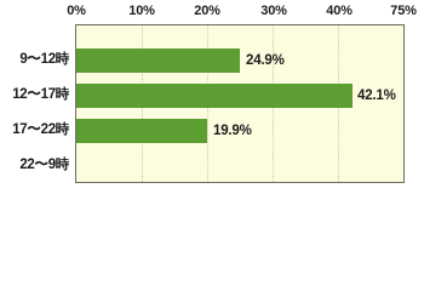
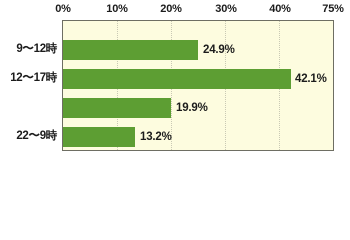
  0%
  10%
  20%
  30%
  40%
  75%
  9〜12時
  12〜17時
- 17〜22時
  22〜9時
  24.9%
  42.1%
  19.9%
+ 13.2%
